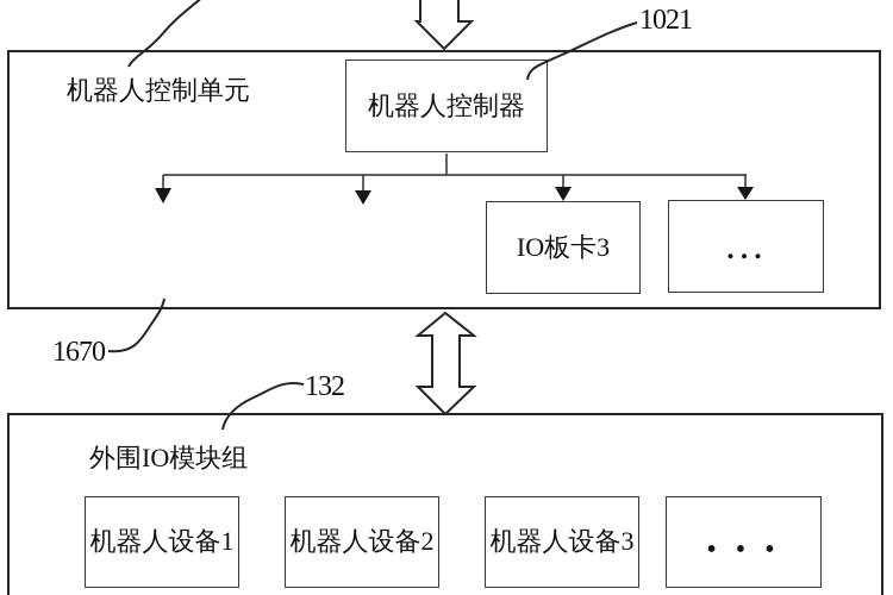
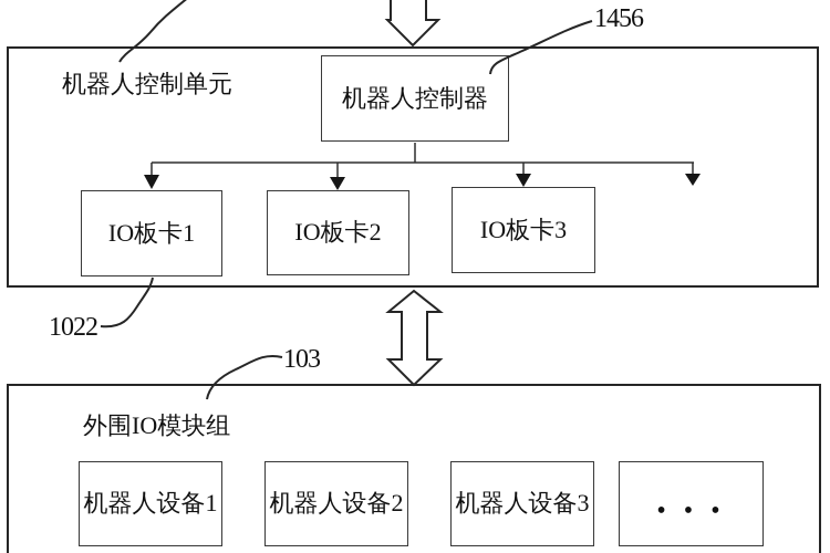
  机器人控制单元
  外围IO模块组
- 1021
+ 1456
- 1670
+ 1022
- 132
+ 103
  机器人控制器
+ IO板卡1
+ IO板卡2
  IO板卡3
- ...
  机器人设备1
  机器人设备2
  机器人设备3
  • • •
